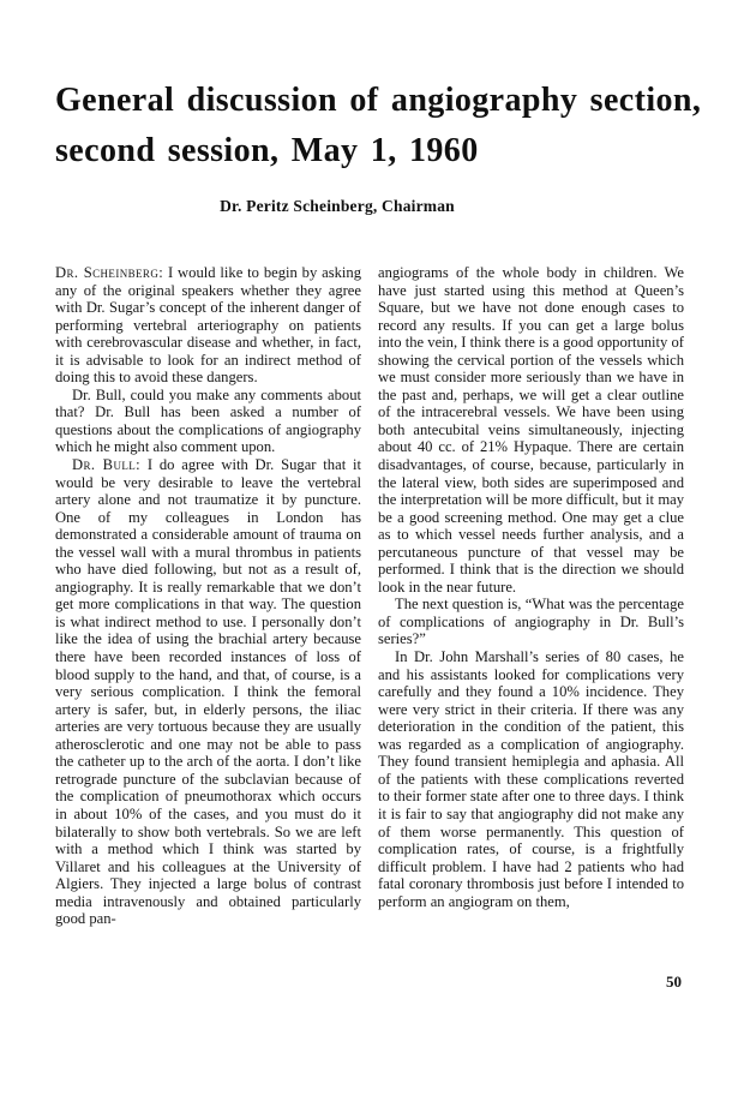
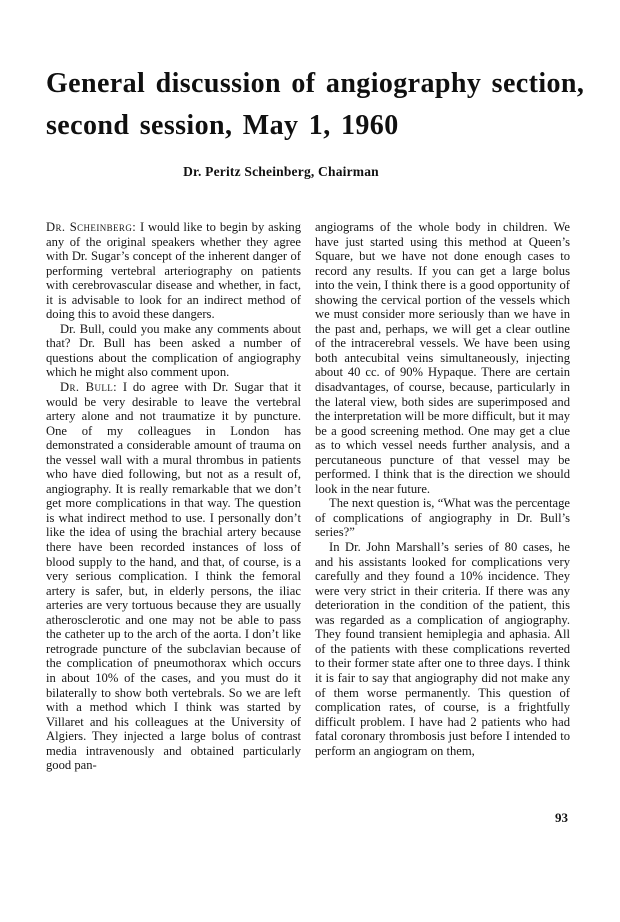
  General discussion of angiography section,
  second session, May 1, 1960
  Dr. Peritz Scheinberg, Chairman
  Dr. Scheinberg: I would like to begin by asking any of the original speakers whether they agree with Dr. Sugar’s concept of the inherent danger of performing vertebral arteriography on patients with cerebrovascular disease and whether, in fact, it is advisable to look for an indirect method of doing this to avoid these dangers.
- Dr. Bull, could you make any comments about that? Dr. Bull has been asked a number of questions about the complications of angiography which he might also comment upon.
+ Dr. Bull, could you make any comments about that? Dr. Bull has been asked a number of questions about the complication of angiography which he might also comment upon.
  Dr. Bull: I do agree with Dr. Sugar that it would be very desirable to leave the vertebral artery alone and not traumatize it by puncture. One of my colleagues in London has demonstrated a considerable amount of trauma on the vessel wall with a mural thrombus in patients who have died following, but not as a result of, angiography. It is really remarkable that we don’t get more complications in that way. The question is what indirect method to use. I personally don’t like the idea of using the brachial artery because there have been recorded instances of loss of blood supply to the hand, and that, of course, is a very serious complication. I think the femoral artery is safer, but, in elderly persons, the iliac arteries are very tortuous because they are usually atherosclerotic and one may not be able to pass the catheter up to the arch of the aorta. I don’t like retrograde puncture of the subclavian because of the complication of pneumothorax which occurs in about 10% of the cases, and you must do it bilaterally to show both vertebrals. So we are left with a method which I think was started by Villaret and his colleagues at the University of Algiers. They injected a large bolus of contrast media intravenously and obtained particularly good pan-
- angiograms of the whole body in children. We have just started using this method at Queen’s Square, but we have not done enough cases to record any results. If you can get a large bolus into the vein, I think there is a good opportunity of showing the cervical portion of the vessels which we must consider more seriously than we have in the past and, perhaps, we will get a clear outline of the intracerebral vessels. We have been using both antecubital veins simultaneously, injecting about 40 cc. of 21% Hypaque. There are certain disadvantages, of course, because, particularly in the lateral view, both sides are superimposed and the interpretation will be more difficult, but it may be a good screening method. One may get a clue as to which vessel needs further analysis, and a percutaneous puncture of that vessel may be performed. I think that is the direction we should look in the near future.
+ angiograms of the whole body in children. We have just started using this method at Queen’s Square, but we have not done enough cases to record any results. If you can get a large bolus into the vein, I think there is a good opportunity of showing the cervical portion of the vessels which we must consider more seriously than we have in the past and, perhaps, we will get a clear outline of the intracerebral vessels. We have been using both antecubital veins simultaneously, injecting about 40 cc. of 90% Hypaque. There are certain disadvantages, of course, because, particularly in the lateral view, both sides are superimposed and the interpretation will be more difficult, but it may be a good screening method. One may get a clue as to which vessel needs further analysis, and a percutaneous puncture of that vessel may be performed. I think that is the direction we should look in the near future.
  The next question is, “What was the percentage of complications of angiography in Dr. Bull’s series?”
  In Dr. John Marshall’s series of 80 cases, he and his assistants looked for complications very carefully and they found a 10% incidence. They were very strict in their criteria. If there was any deterioration in the condition of the patient, this was regarded as a complication of angiography. They found transient hemiplegia and aphasia. All of the patients with these complications reverted to their former state after one to three days. I think it is fair to say that angiography did not make any of them worse permanently. This question of complication rates, of course, is a frightfully difficult problem. I have had 2 patients who had fatal coronary thrombosis just before I intended to perform an angiogram on them,
- 50
+ 93
